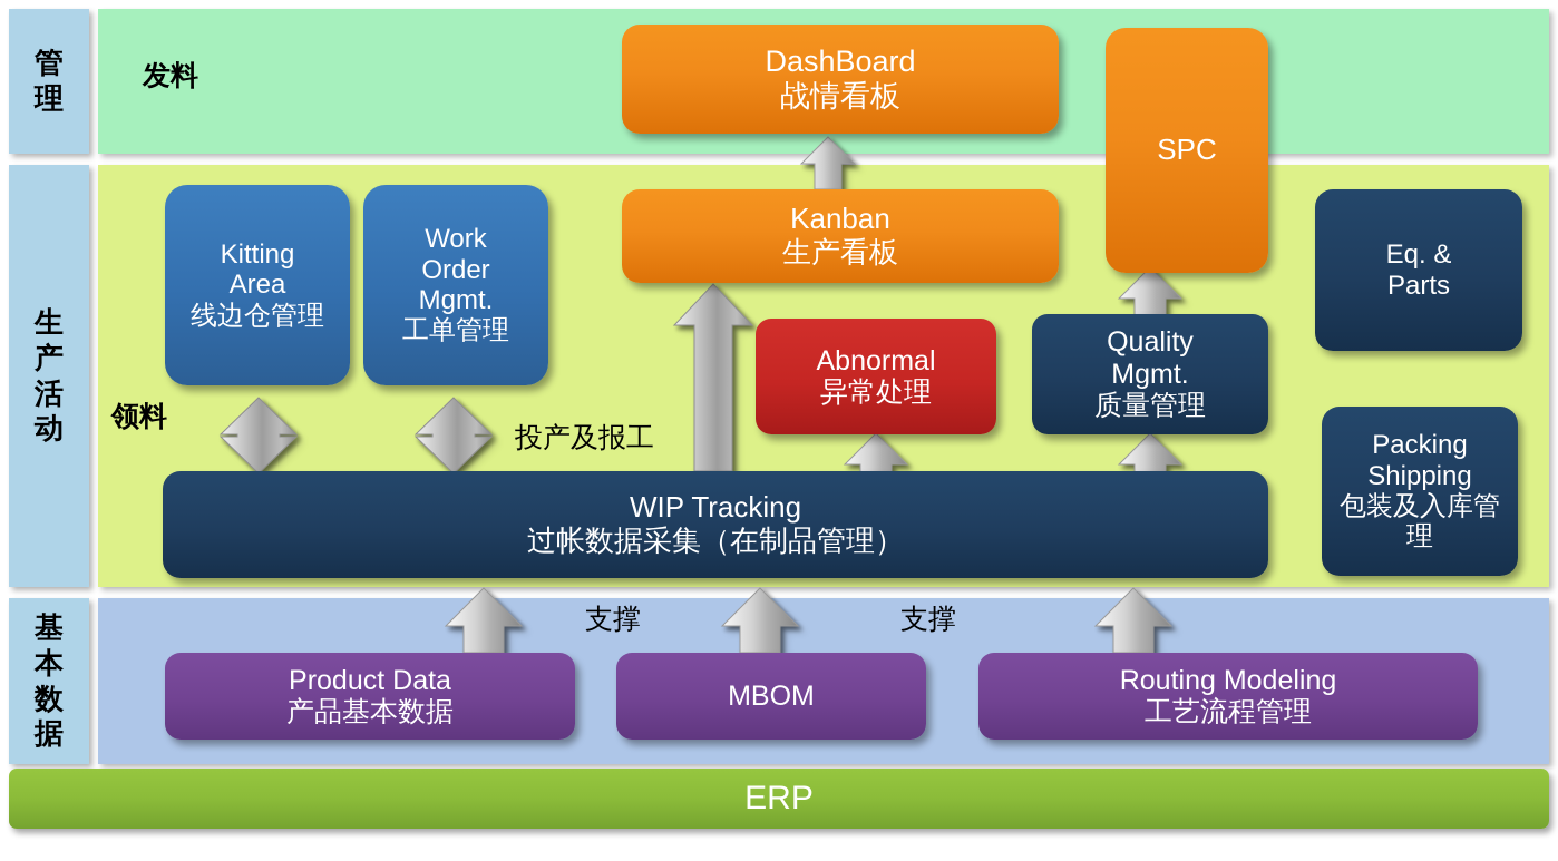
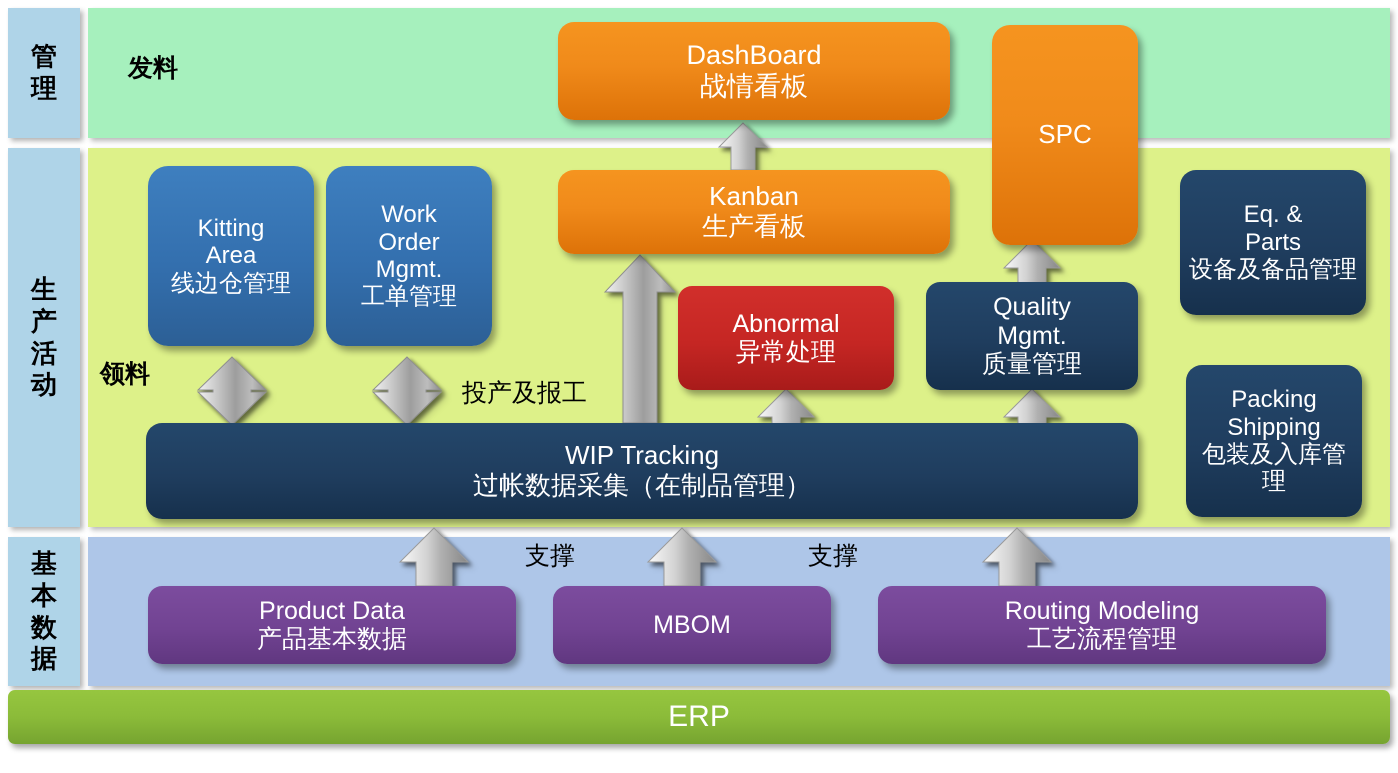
  管
  理
  生
  产
  活
  动
  基
  本
  数
  据
  DashBoard
  战情看板
  SPC
  Kanban
  生产看板
  Kitting
  Area
  线边仓管理
  Work
  Order
  Mgmt.
  工单管理
  Eq. &
  Parts
+ 设备及备品管理
  Packing
  Shipping
  包装及入库管理
  Abnormal
  异常处理
  Quality
  Mgmt.
  质量管理
  WIP Tracking
  过帐数据采集（在制品管理）
  Product Data
  产品基本数据
  MBOM
  Routing Modeling
  工艺流程管理
  ERP
  发料
  领料
  投产及报工
  支撑
  支撑
